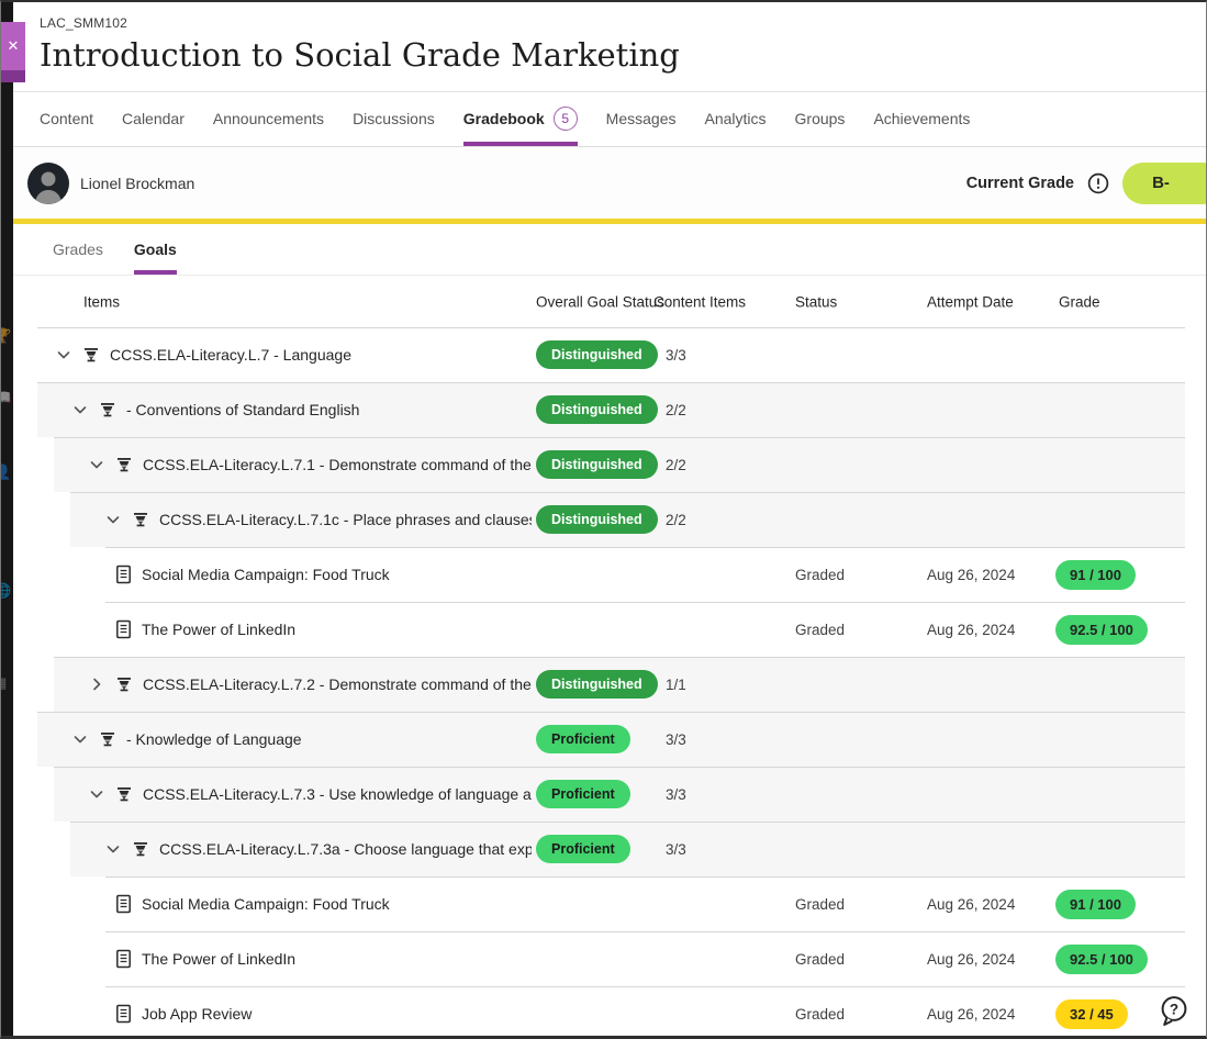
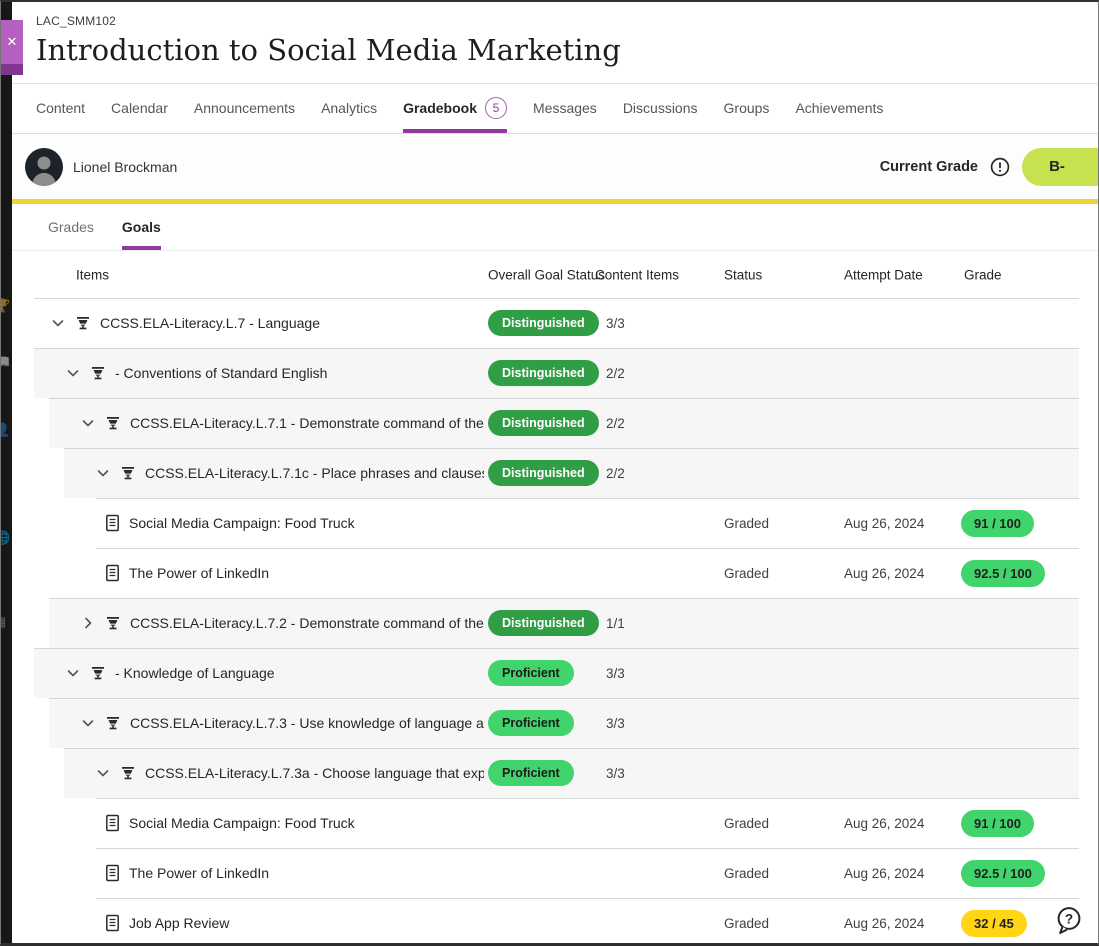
  🏆
  📖
  👤
  🌐
  ▦
  ✕
  LAC_SMM102
- Introduction to Social Grade Marketing
+ Introduction to Social Media Marketing
  Content
  Calendar
  Announcements
- Discussions
+ Analytics
  Gradebook
  5
  Messages
- Analytics
+ Discussions
  Groups
  Achievements
  Lionel Brockman
  Current Grade
  B-
  Grades
  Goals
  Items
  Overall Goal Status
  Content Items
  Status
  Attempt Date
  Grade
  CCSS.ELA-Literacy.L.7 - Language
  Distinguished
  3/3
  - Conventions of Standard English
  Distinguished
  2/2
  CCSS.ELA-Literacy.L.7.1 - Demonstrate command of the
  Distinguished
  2/2
  CCSS.ELA-Literacy.L.7.1c - Place phrases and clause
  Distinguished
  2/2
  Social Media Campaign: Food Truck
  Graded
  Aug 26, 2024
  91 / 100
  The Power of LinkedIn
  Graded
  Aug 26, 2024
  92.5 / 100
  CCSS.ELA-Literacy.L.7.2 - Demonstrate command of the
  Distinguished
  1/1
  - Knowledge of Language
  Proficient
  3/3
  CCSS.ELA-Literacy.L.7.3 - Use knowledge of language a
  Proficient
  3/3
  CCSS.ELA-Literacy.L.7.3a - Choose language that exp
  Proficient
  3/3
  Social Media Campaign: Food Truck
  Graded
  Aug 26, 2024
  91 / 100
  The Power of LinkedIn
  Graded
  Aug 26, 2024
  92.5 / 100
  Job App Review
  Graded
  Aug 26, 2024
  32 / 45
  ?
